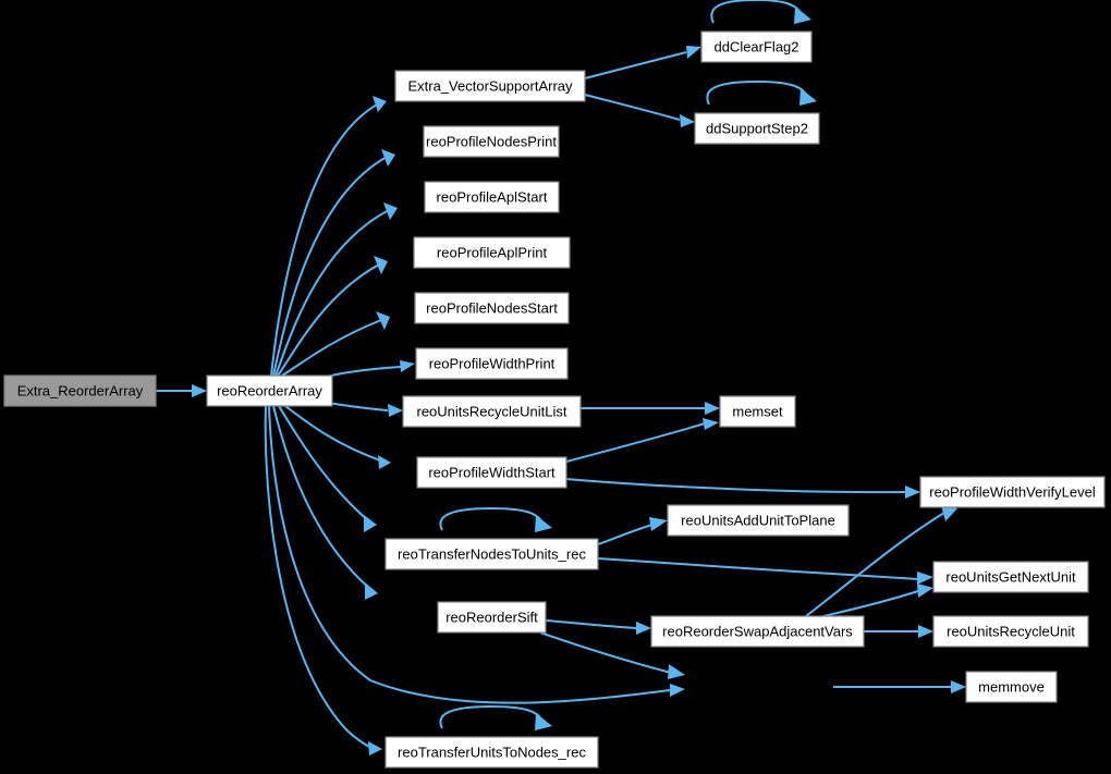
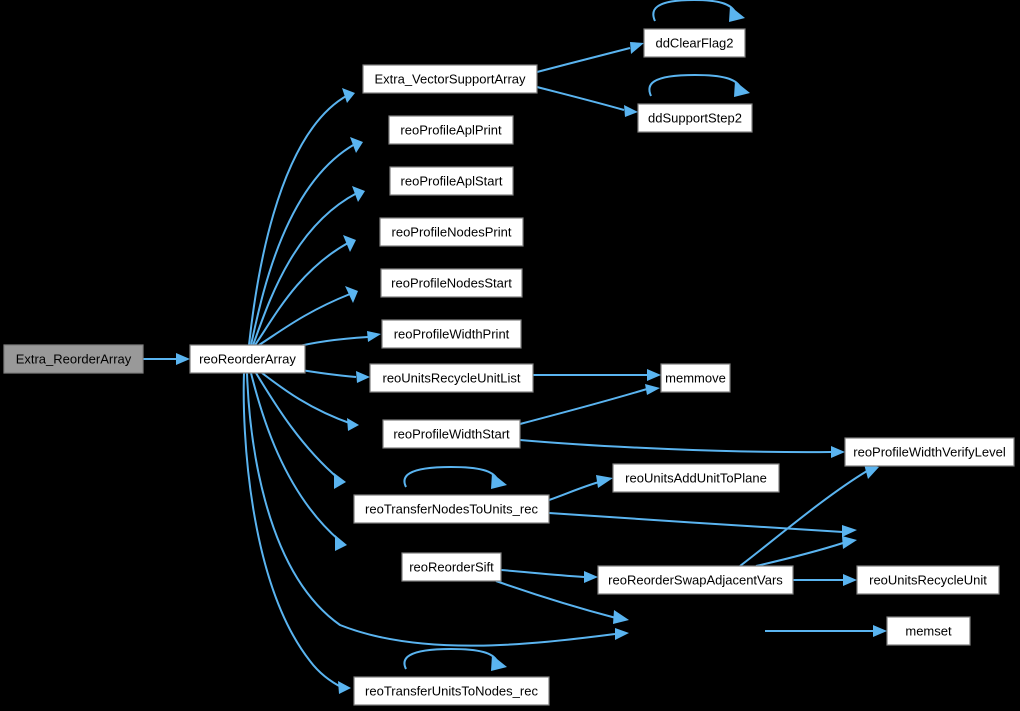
  Extra_ReorderArray
  reoReorderArray
  Extra_VectorSupportArray
  ddClearFlag2
  ddSupportStep2
- reoProfileNodesPrint
+ reoProfileAplPrint
  reoProfileAplStart
- reoProfileAplPrint
+ reoProfileNodesPrint
  reoProfileNodesStart
  reoProfileWidthPrint
  reoUnitsRecycleUnitList
- memset
+ memmove
  reoProfileWidthStart
  reoProfileWidthVerifyLevel
  reoUnitsAddUnitToPlane
  reoTransferNodesToUnits_rec
- reoUnitsGetNextUnit
  reoReorderSift
  reoReorderSwapAdjacentVars
  reoUnitsRecycleUnit
- memmove
+ memset
  reoTransferUnitsToNodes_rec
